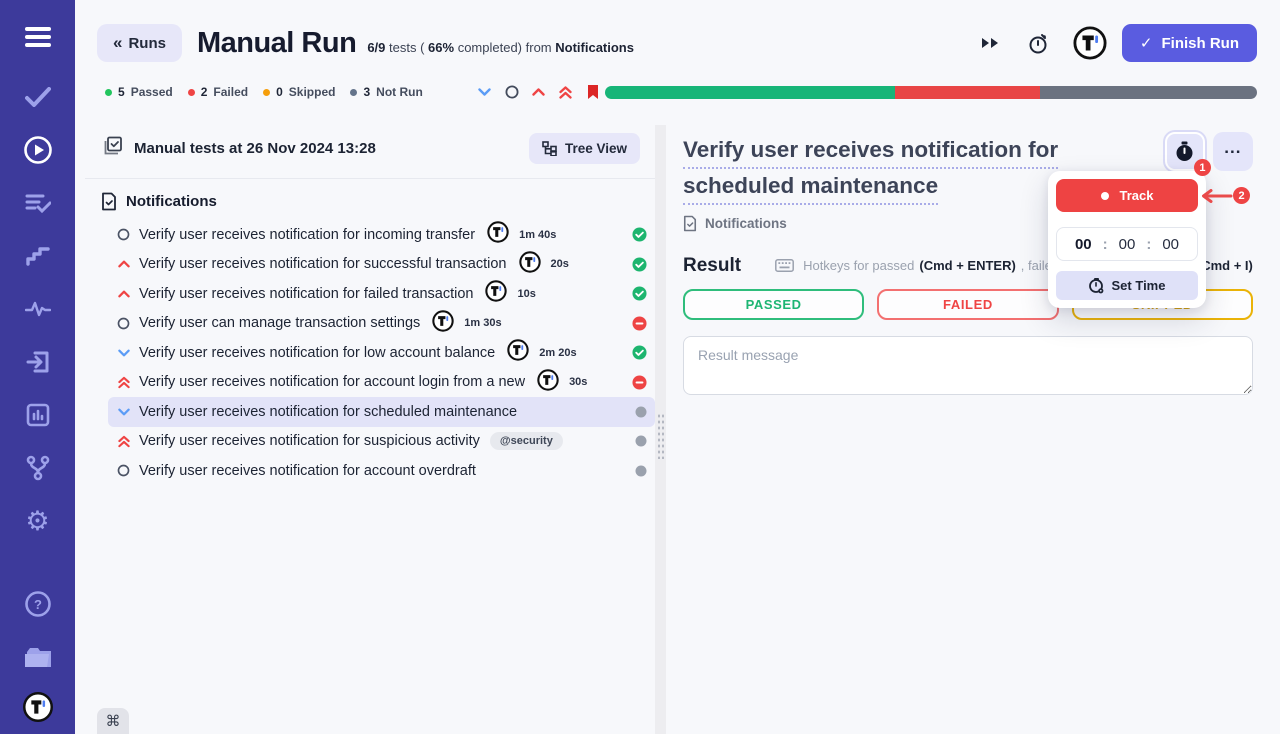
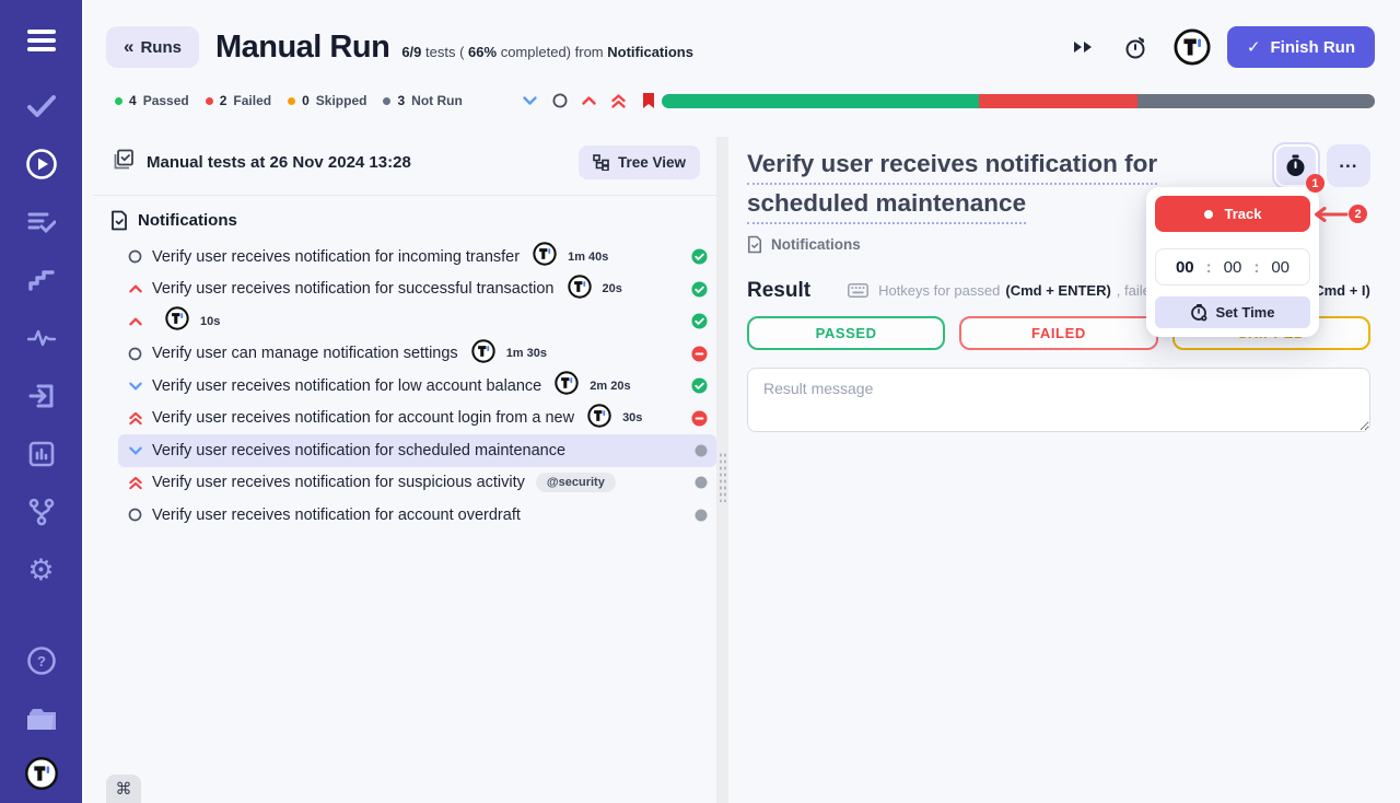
  ⚙
  ?
  «
  Runs
  Manual Run
  6/9 tests ( 66% completed) from Notifications
  ✓
  Finish Run
- 5
+ 4
  Passed
  2
  Failed
  0
  Skipped
  3
  Not Run
  Manual tests at 26 Nov 2024 13:28
  Tree View
  Notifications
  Verify user receives notification for incoming transfer
  1m 40s
  Verify user receives notification for successful transaction
  20s
- Verify user receives notification for failed transaction
  10s
- Verify user can manage transaction settings
+ Verify user can manage notification settings
  1m 30s
  Verify user receives notification for low account balance
  2m 20s
  Verify user receives notification for account login from a new
  30s
  Verify user receives notification for scheduled maintenance
  Verify user receives notification for suspicious activity
  @security
  Verify user receives notification for account overdraft
  Verify user receives notification for scheduled maintenance
  1
  ...
  Notifications
  Result
  Hotkeys for passed
  (Cmd + ENTER)
  , fail
  md + I)
  PASSED
  FAILED
  Result message
  Track
  00
  :
  00
  :
  00
  Set Time
  2
  ⌘
